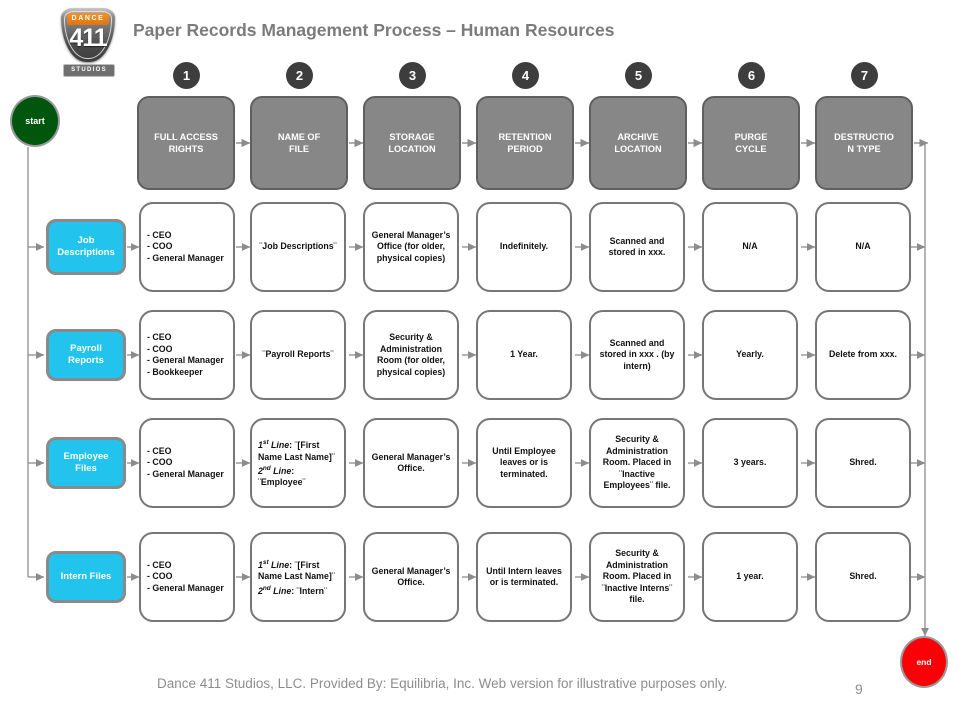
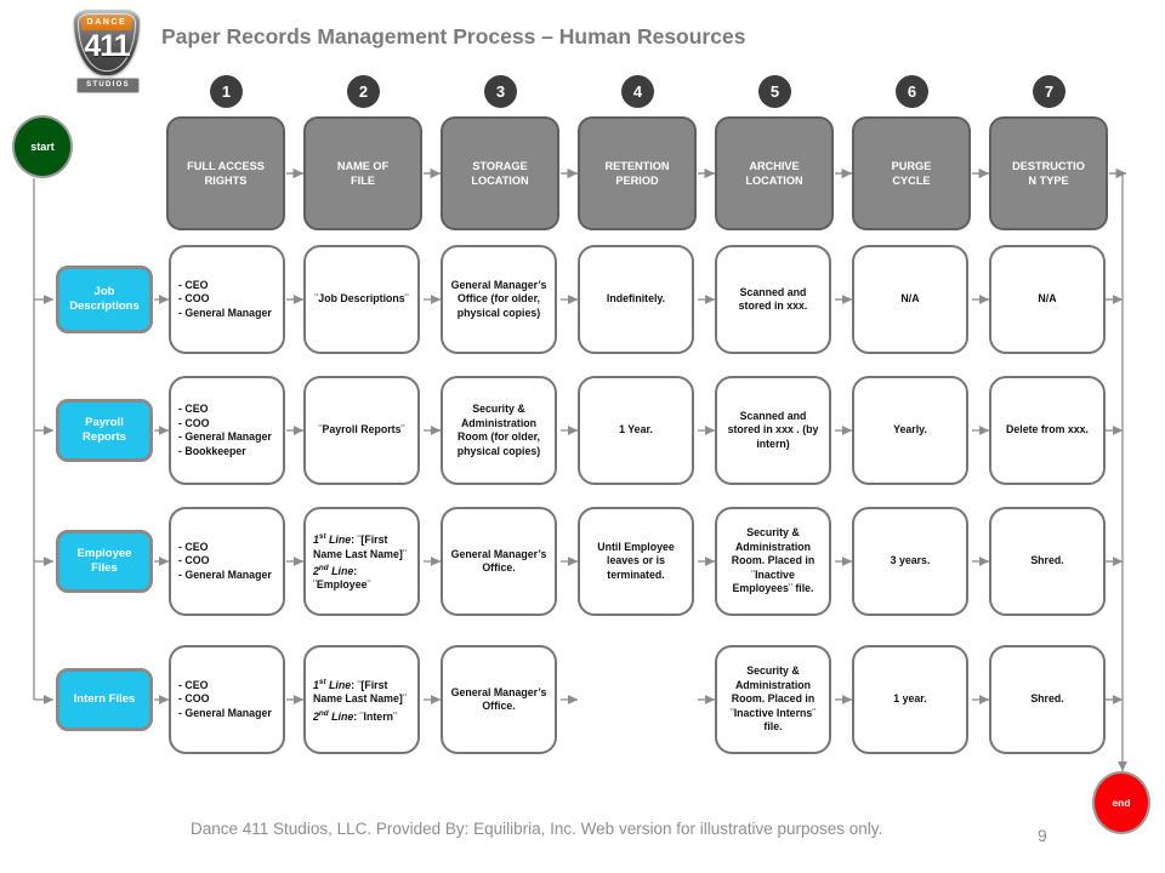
  411
  Paper Records Management Process – Human Resources
  start
  end
  1
  2
  3
  4
  5
  6
  7
  FULL ACCESS
  RIGHTS
  NAME OF
  FILE
  STORAGE
  LOCATION
  RETENTION
  PERIOD
  ARCHIVE
  LOCATION
  PURGE
  CYCLE
  DESTRUCTIO
  N TYPE
  Job Descriptions
  Payroll Reports
  Employee Files
  Intern Files
  - CEO
  - COO
  - General Manager
  ¨Job Descriptions¨
  General Manager’s Office (for older, physical copies)
  Indefinitely.
  Scanned and stored in xxx.
  N/A
  N/A
  - CEO
  - COO
  - General Manager
  - Bookkeeper
  ¨Payroll Reports¨
  Security & Administration Room (for older, physical copies)
  1 Year.
  Scanned and stored in xxx . (by intern)
  Yearly.
  Delete from xxx.
  - CEO
  - COO
  - General Manager
  1 Line: ¨[First Name Last Name]¨
  2 Line: ¨Employee¨
  General Manager’s Office.
  Until Employee leaves or is terminated.
  Security & Administration Room. Placed in ¨Inactive Employees¨ file.
  3 years.
  Shred.
  - CEO
  - COO
  - General Manager
  1 Line: ¨[First Name Last Name]¨
  2 Line: ¨Intern¨
  General Manager’s Office.
- Until Intern leaves or is terminated.
  Security & Administration Room. Placed in ¨Inactive Interns¨ file.
  1 year.
  Shred.
  Dance 411 Studios, LLC. Provided By: Equilibria, Inc. Web version for illustrative purposes only.
  9
